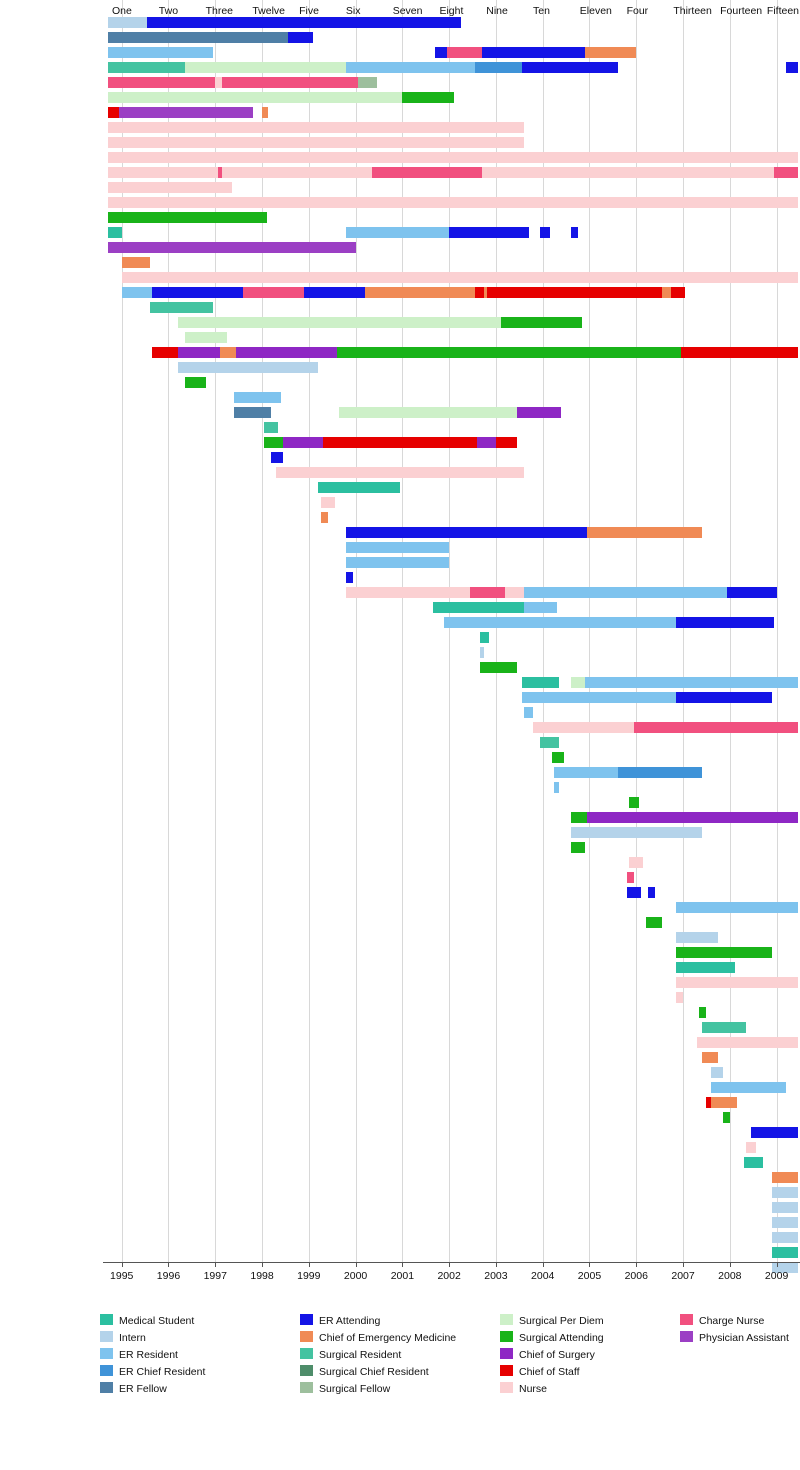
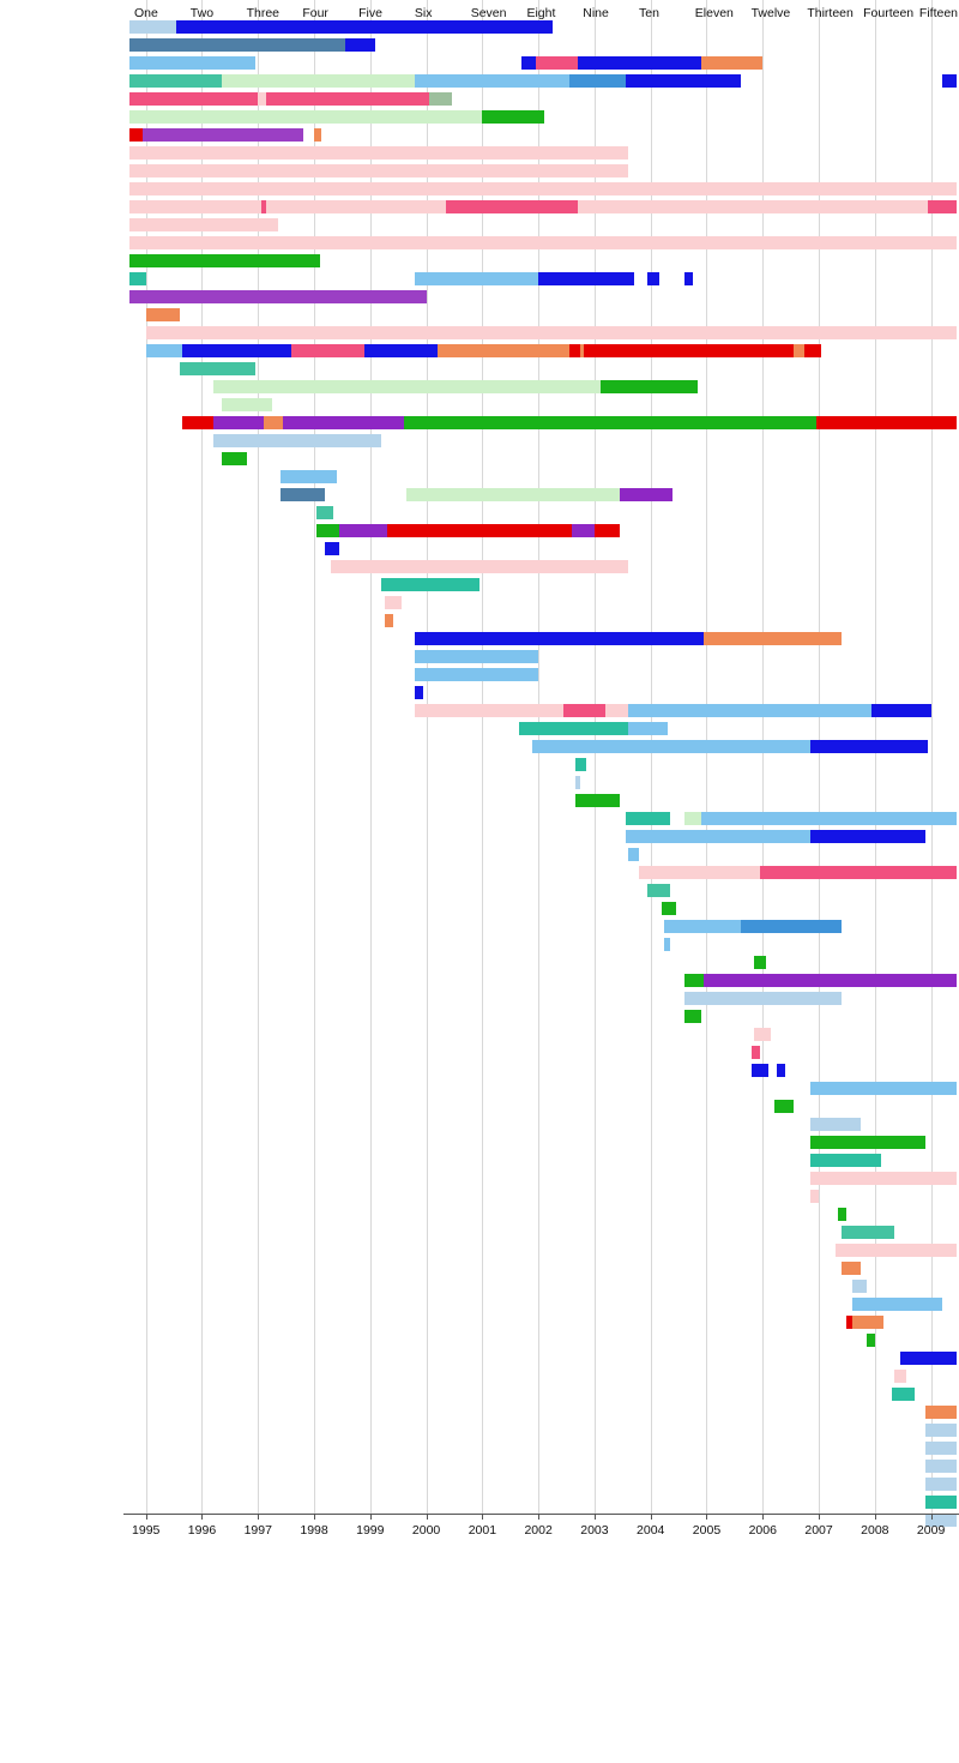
  One
  Two
  Three
- Twelve
+ Four
  Five
  Six
  Seven
  Eight
  Nine
  Ten
  Eleven
- Four
+ Twelve
  Thirteen
  Fourteen
  Fifteen
  1995
  1996
  1997
  1998
  1999
  2000
  2001
  2002
  2003
  2004
  2005
  2006
  2007
  2008
  2009
- Medical Student
- Intern
- ER Resident
- ER Chief Resident
- ER Fellow
- ER Attending
- Chief of Emergency Medicine
- Surgical Resident
- Surgical Chief Resident
- Surgical Fellow
- Surgical Per Diem
- Surgical Attending
- Chief of Surgery
- Chief of Staff
- Nurse
- Charge Nurse
- Physician Assistant
